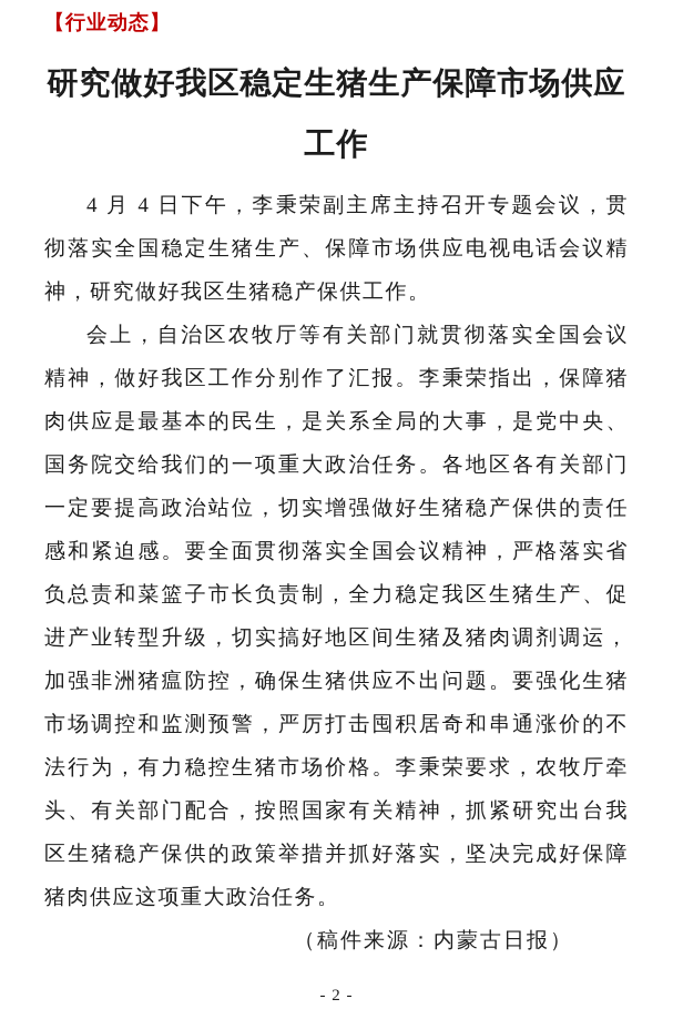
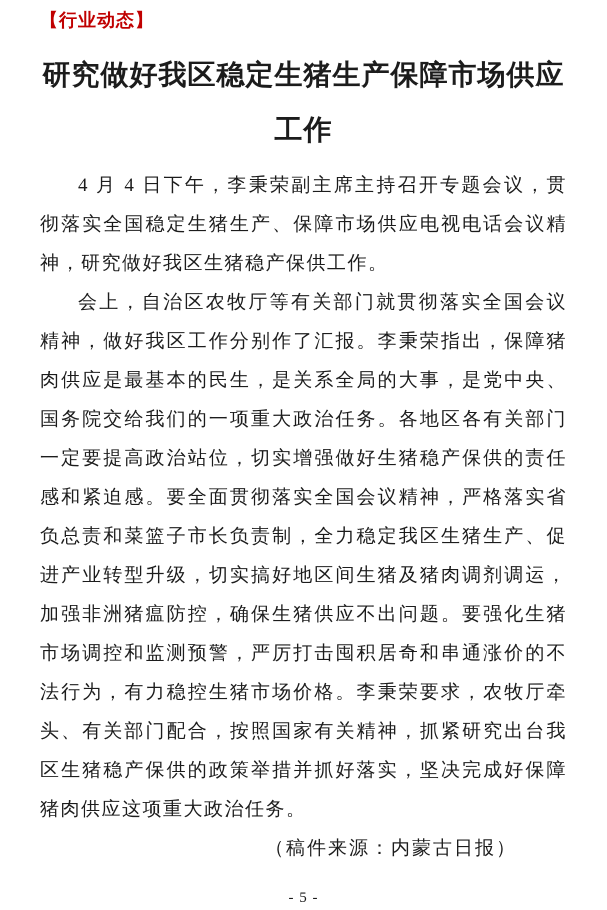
  【行业动态】
  研究做好我区稳定生猪生产保障市场供应
  工作
  4 月 4 日下午，李秉荣副主席主持召开专题会议，贯彻落实全国稳定生猪生产、保障市场供应电视电话会议精神，研究做好我区生猪稳产保供工作。
  会上，自治区农牧厅等有关部门就贯彻落实全国会议精神，做好我区工作分别作了汇报。李秉荣指出，保障猪肉供应是最基本的民生，是关系全局的大事，是党中央、国务院交给我们的一项重大政治任务。各地区各有关部门一定要提高政治站位，切实增强做好生猪稳产保供的责任感和紧迫感。要全面贯彻落实全国会议精神，严格落实省负总责和菜篮子市长负责制，全力稳定我区生猪生产、促进产业转型升级，切实搞好地区间生猪及猪肉调剂调运，加强非洲猪瘟防控，确保生猪供应不出问题。要强化生猪市场调控和监测预警，严厉打击囤积居奇和串通涨价的不法行为，有力稳控生猪市场价格。李秉荣要求，农牧厅牵头、有关部门配合，按照国家有关精神，抓紧研究出台我区生猪稳产保供的政策举措并抓好落实，坚决完成好保障猪肉供应这项重大政治任务。
  （稿件来源：内蒙古日报）
- - 2 -
+ - 5 -
